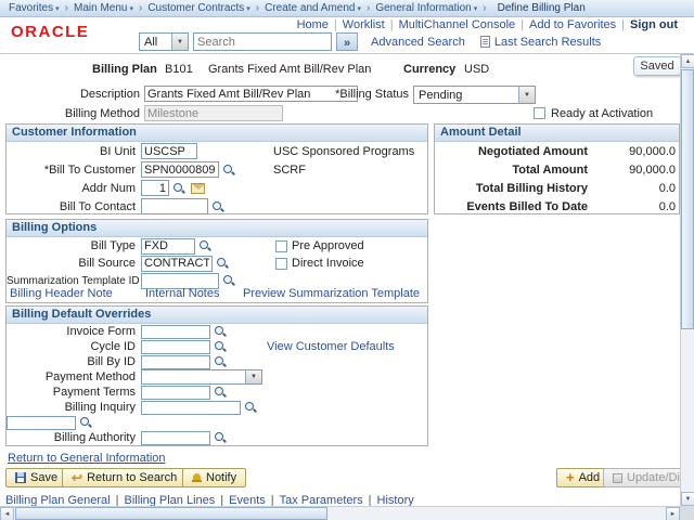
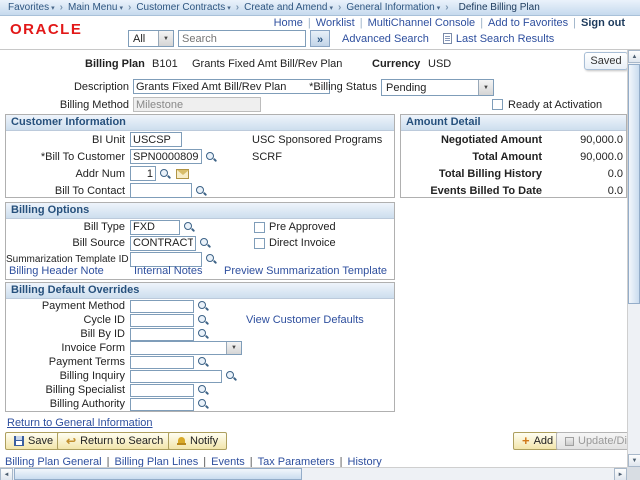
  Favorites
  Main Menu
  Customer Contracts
  Create and Amend
  General Information
  Define Billing Plan
  ORACLE
  Home
  Worklist
  MultiChannel Console
  Add to Favorites
  Sign out
  All
  Search
  Advanced Search
  Last Search Results
  Billing Plan
  B101
  Grants Fixed Amt Bill/Rev Plan
  Currency
  USD
  Saved
  Description
  Grants Fixed Amt Bill/Rev Plan
  *Billing Status
  Pending
  Billing Method
  Milestone
  Ready at Activation
  Customer Information
  BI Unit
  USCSP
  USC Sponsored Programs
  *Bill To Customer
  SPN0000809
  SCRF
  Addr Num
  1
  Bill To Contact
  Amount Detail
  Negotiated Amount
  90,000.0
  Total Amount
  90,000.0
  Total Billing History
  0.0
  Events Billed To Date
  0.0
  Billing Options
  Bill Type
  FXD
  Pre Approved
  Bill Source
  CONTRACT
  Direct Invoice
  Summarization Template ID
  Billing Header Note
  Internal Notes
  Preview Summarization Template
  Billing Default Overrides
- Invoice Form
+ Payment Method
  Cycle ID
  View Customer Defaults
  Bill By ID
- Payment Method
+ Invoice Form
  Payment Terms
  Billing Inquiry
+ Billing Specialist
  Billing Authority
  Return to General Information
  Save
  Return to Search
  Notify
  Add
  Billing Plan General
  Billing Plan Lines
  Events
  Tax Parameters
  History
